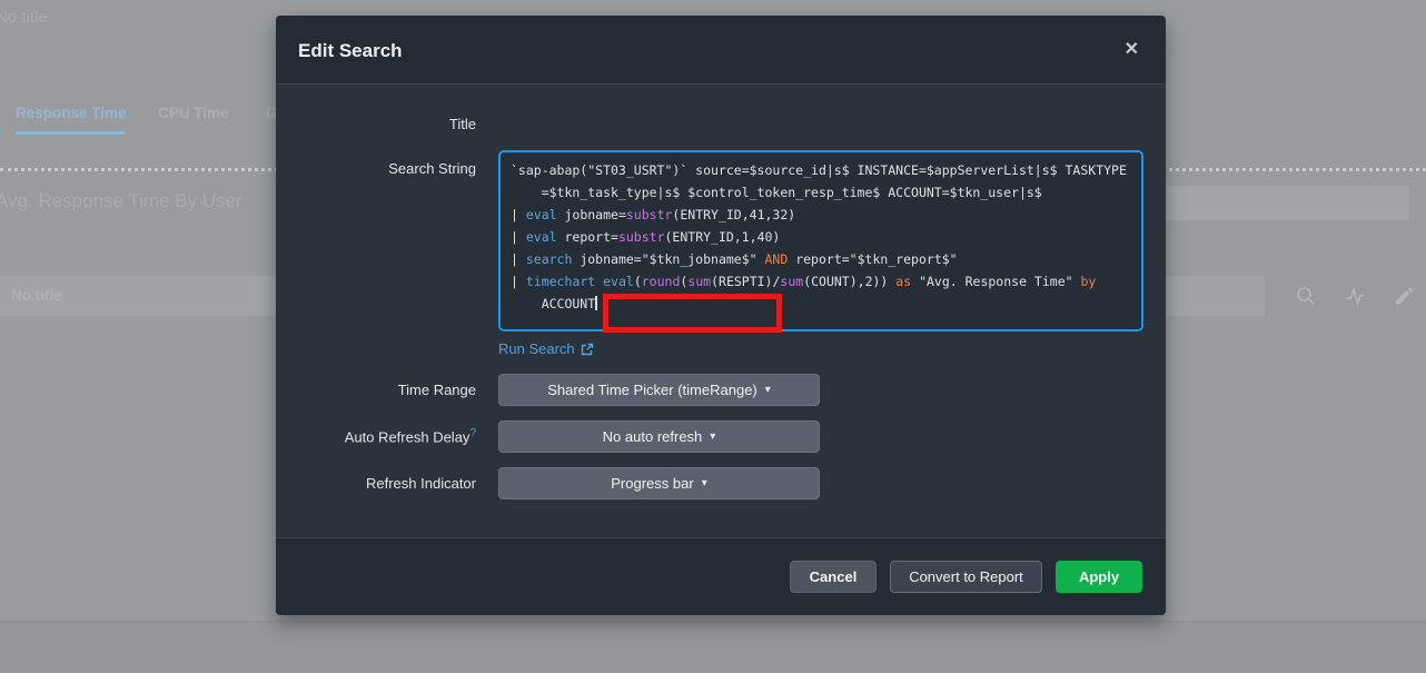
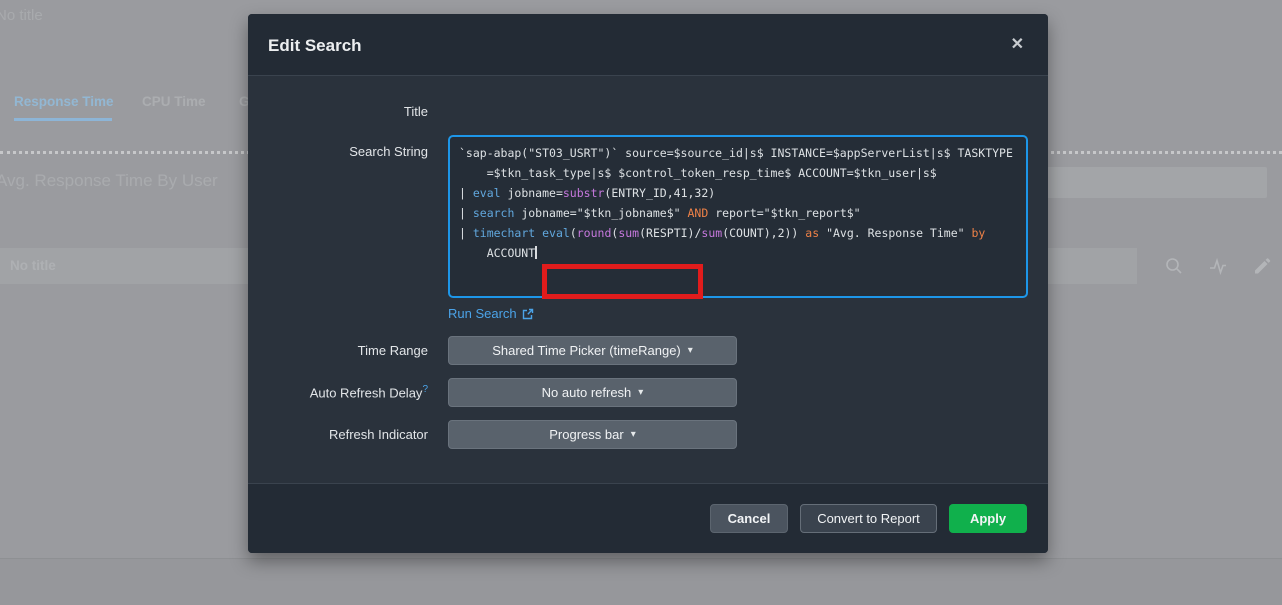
  Response Time
  G
  Edit Search
  ✕
  Title
  Search String
  `sap-abap("ST03_USRT")` source=$source_id|s$ INSTANCE=$appServerList|s$ TASKTYPE
  =$tkn_task_type|s$ $control_token_resp_time$ ACCOUNT=$tkn_user|s$
  | eval jobname=substr(ENTRY_ID,41,32)
- | eval report=substr(ENTRY_ID,1,40)
  | search jobname="$tkn_jobname$" AND report="$tkn_report$"
  | timechart eval(round(sum(RESPTI)/sum(COUNT),2)) as "Avg. Response Time" by
  ACCOUNT
  Run Search
  Time Range
  Shared Time Picker (timeRange)
  ▾
  Auto Refresh Delay?
  No auto refresh
  ▾
  Refresh Indicator
  Progress bar
  ▾
  Cancel
  Convert to Report
  Apply
